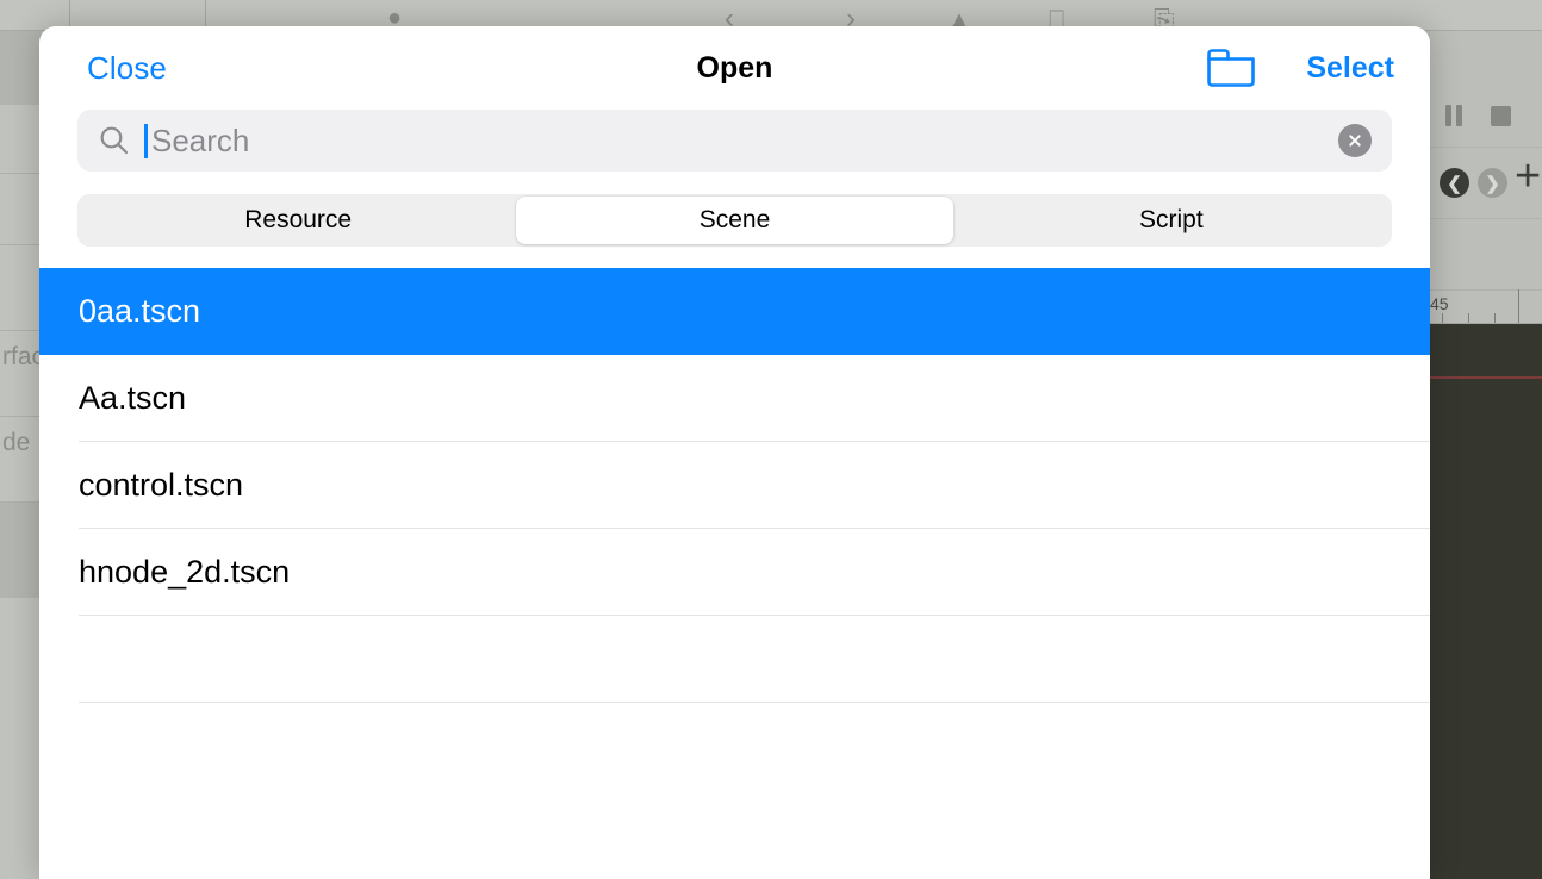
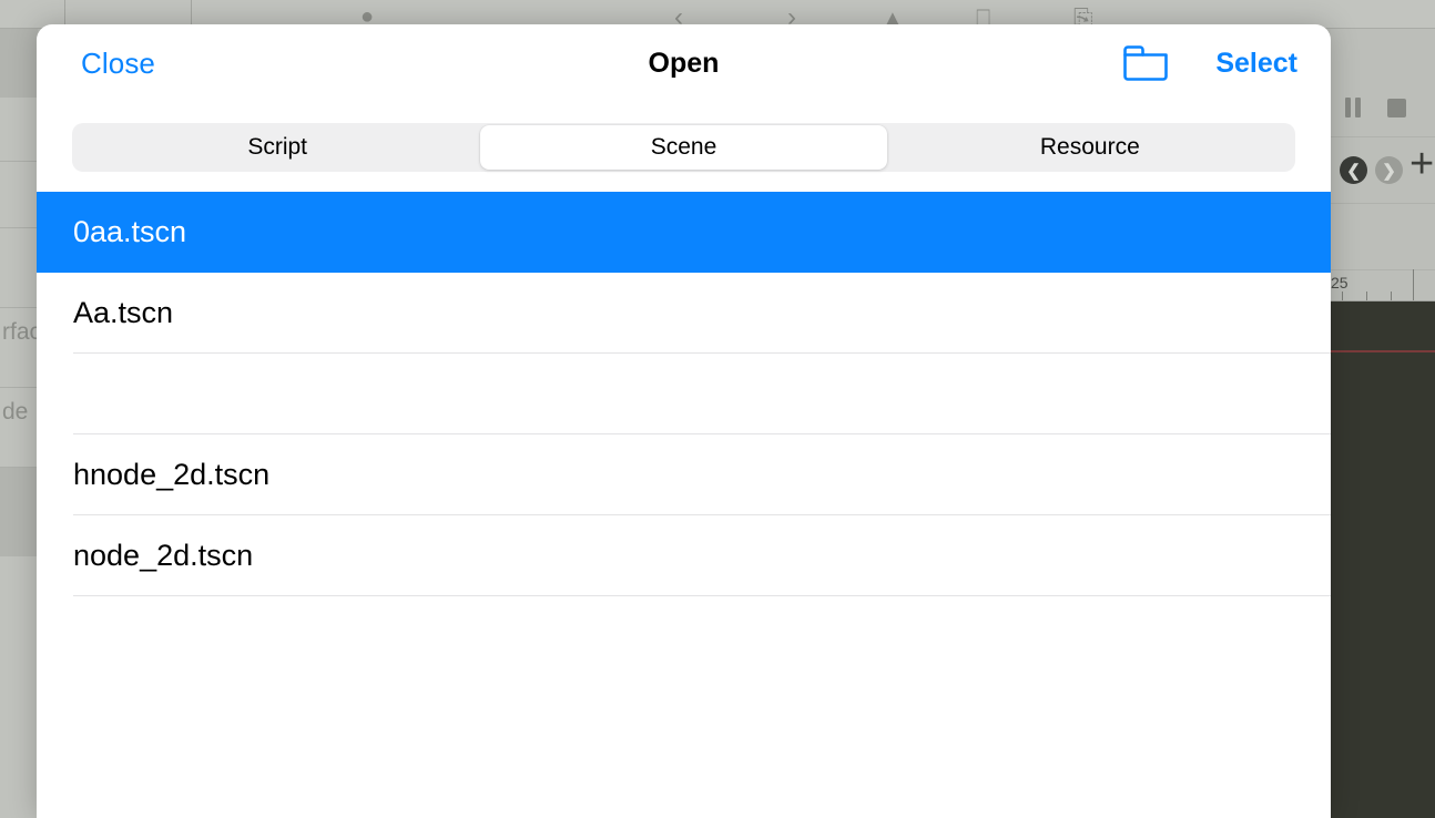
  ‹
  ›
  ▲
  ⎕
  ⎘
  ●
  rfac
  de
  ❮
  ❯
  +
- 45
+ 25
  Close
  Open
  Select
- Search
- Resource
+ Script
  Scene
- Script
+ Resource
  0aa.tscn
  Aa.tscn
- control.tscn
  hnode_2d.tscn
+ node_2d.tscn
